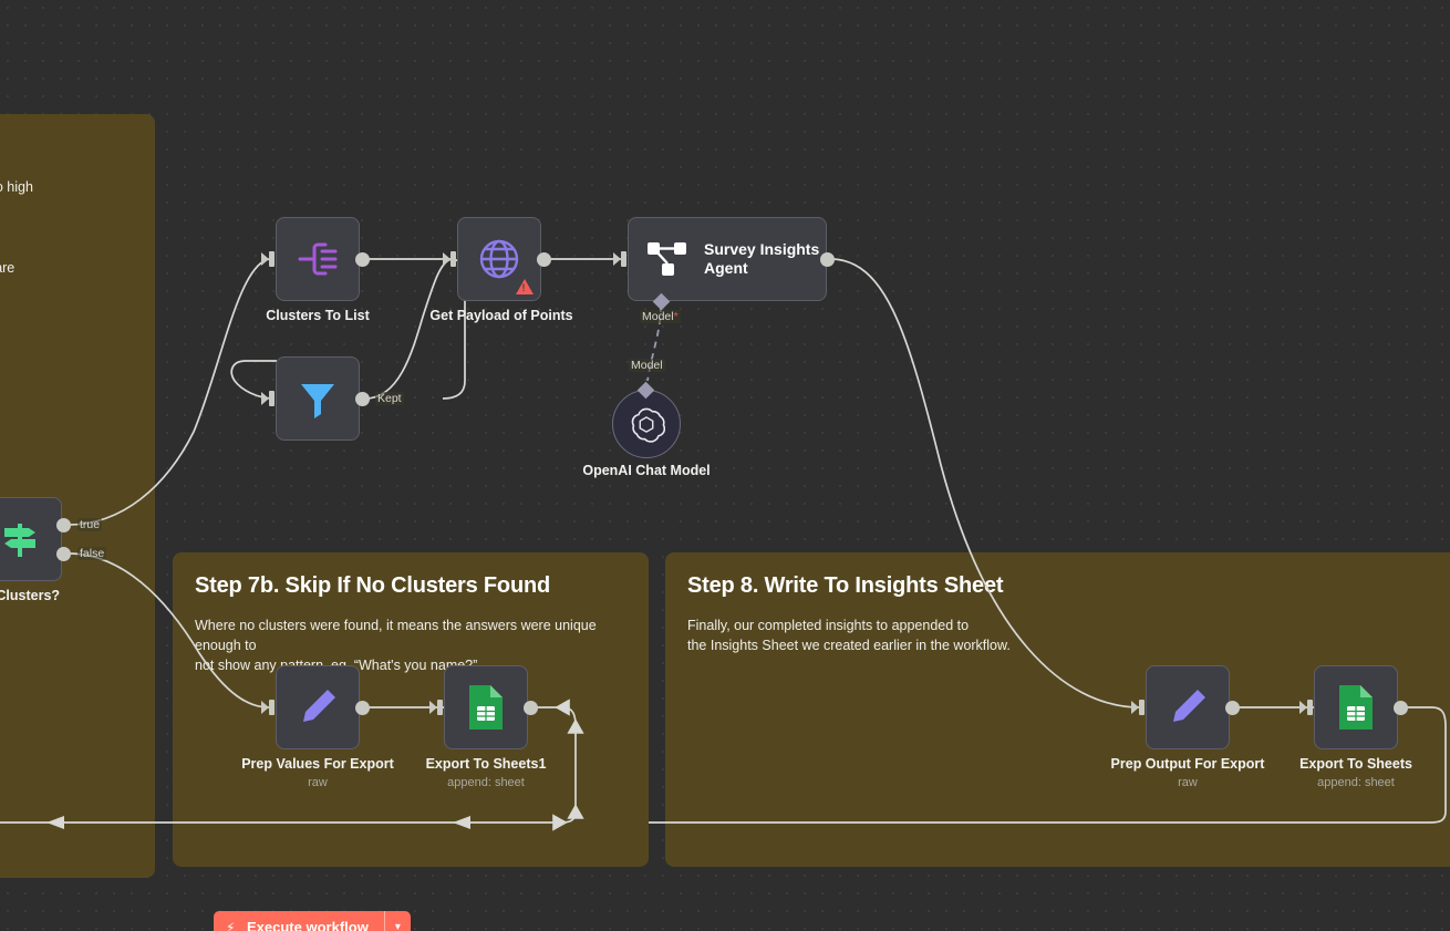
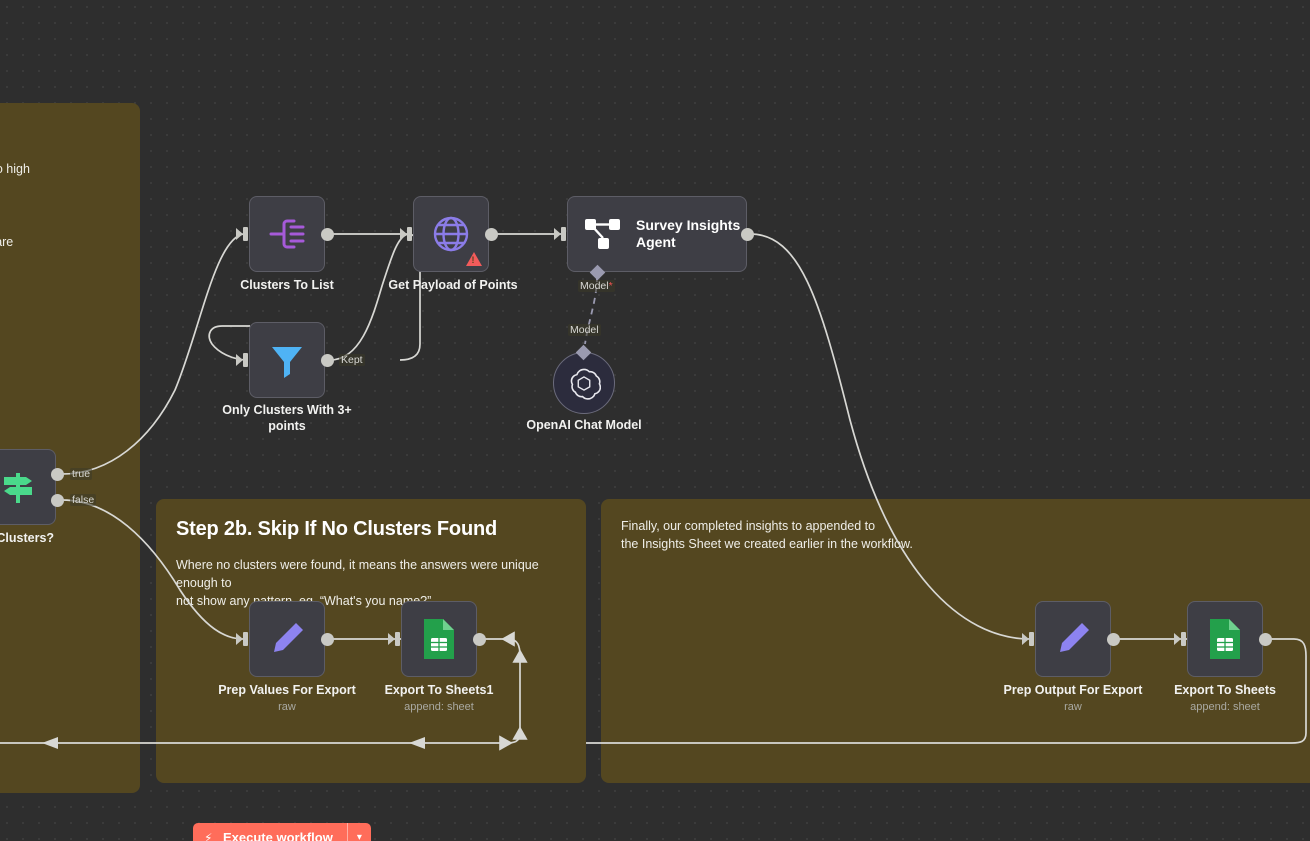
- Step 7b. Skip If No Clusters Found
+ Step 2b. Skip If No Clusters Found
  Where no clusters were found, it means the answers were unique enough to
- Step 8. Write To Insights Sheet
  Finally, our completed insights to appended to
  the Insights Sheet we created earlier in the workflow.
  true
  false
  Clusters?
  Clusters To List
  Kept
+ Only Clusters With 3+
+ points
  Get Payload of Points
  Survey Insights
  Agent
  Model*
  Model
  OpenAI Chat Model
  Prep Values For Export
  raw
  Export To Sheets1
  append: sheet
  Prep Output For Export
  raw
  Export To Sheets
  append: sheet
  ⚡
  Execute workflow
  ▾
